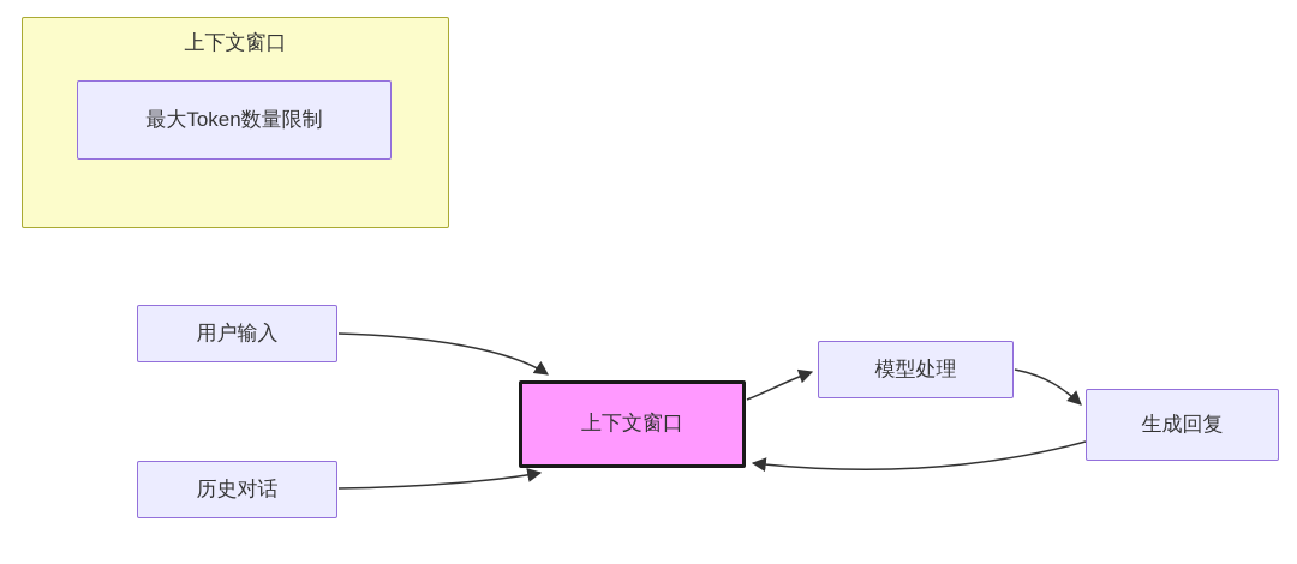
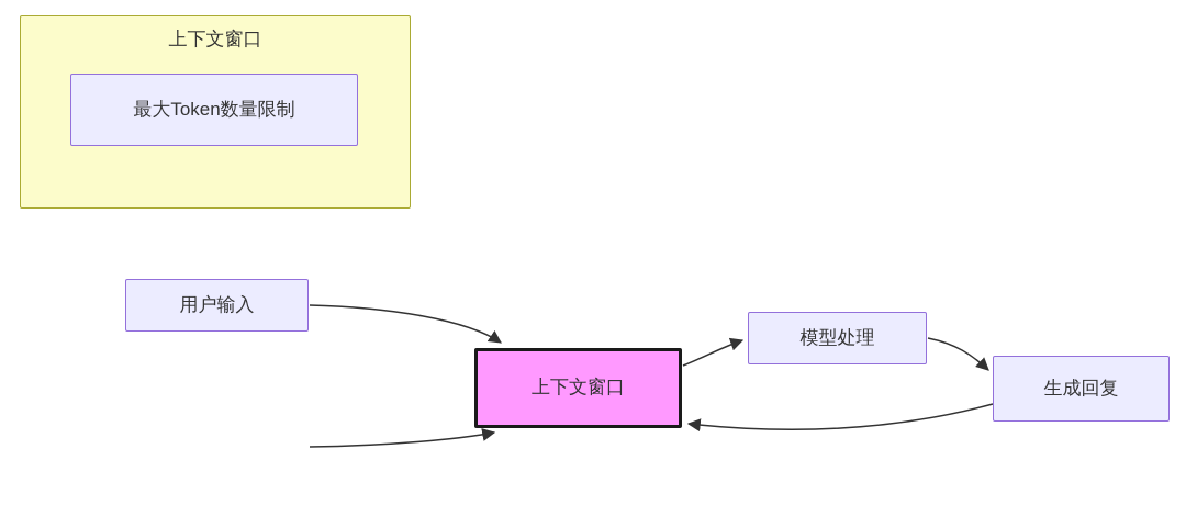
  上下文窗口
  最大Token数量限制
  用户输入
- 历史对话
  上下文窗口
  模型处理
  生成回复
